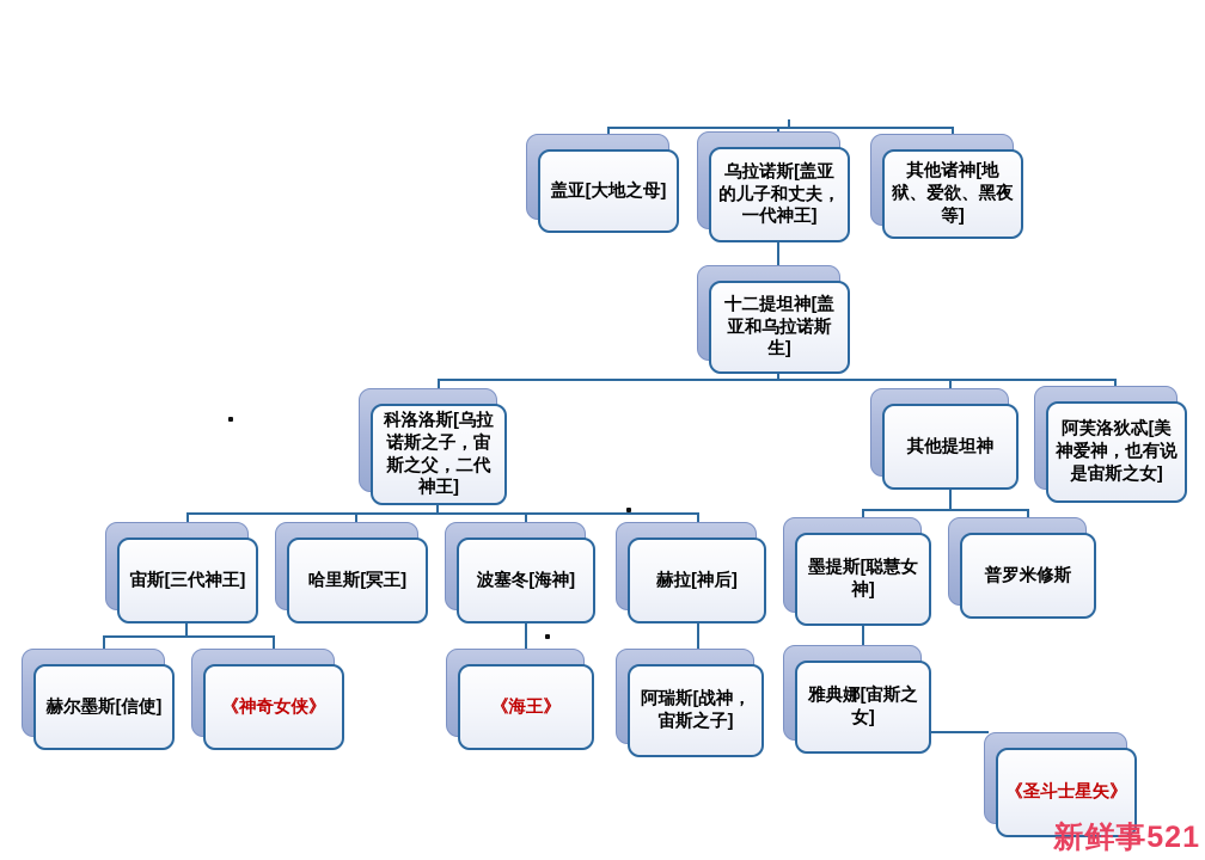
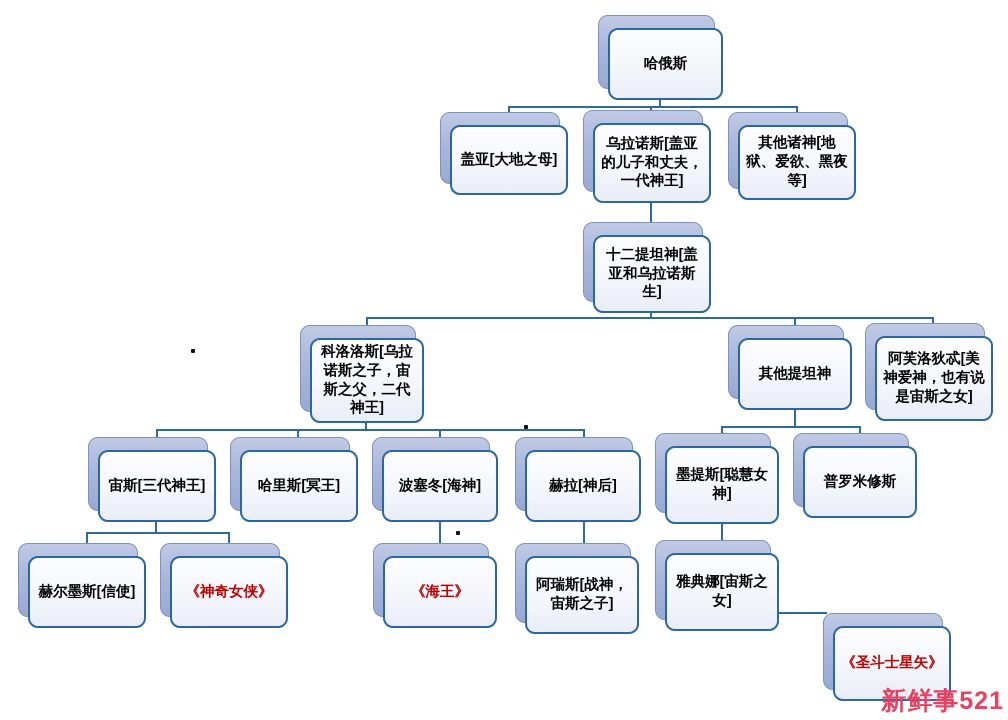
  新鲜事521
+ 哈俄斯
  盖亚[大地之母]
  乌拉诺斯[盖亚的儿子和丈夫，一代神王]
  其他诸神[地狱、爱欲、黑夜等]
  十二提坦神[盖亚和乌拉诺斯生]
  科洛洛斯[乌拉诺斯之子，宙斯之父，二代神王]
  其他提坦神
  阿芙洛狄忒[美神爱神，也有说是宙斯之女]
  宙斯[三代神王]
  哈里斯[冥王]
  波塞冬[海神]
  赫拉[神后]
  墨提斯[聪慧女神]
  普罗米修斯
  赫尔墨斯[信使]
  《神奇女侠》
  《海王》
  阿瑞斯[战神，宙斯之子]
  雅典娜[宙斯之女]
  《圣斗士星矢》
